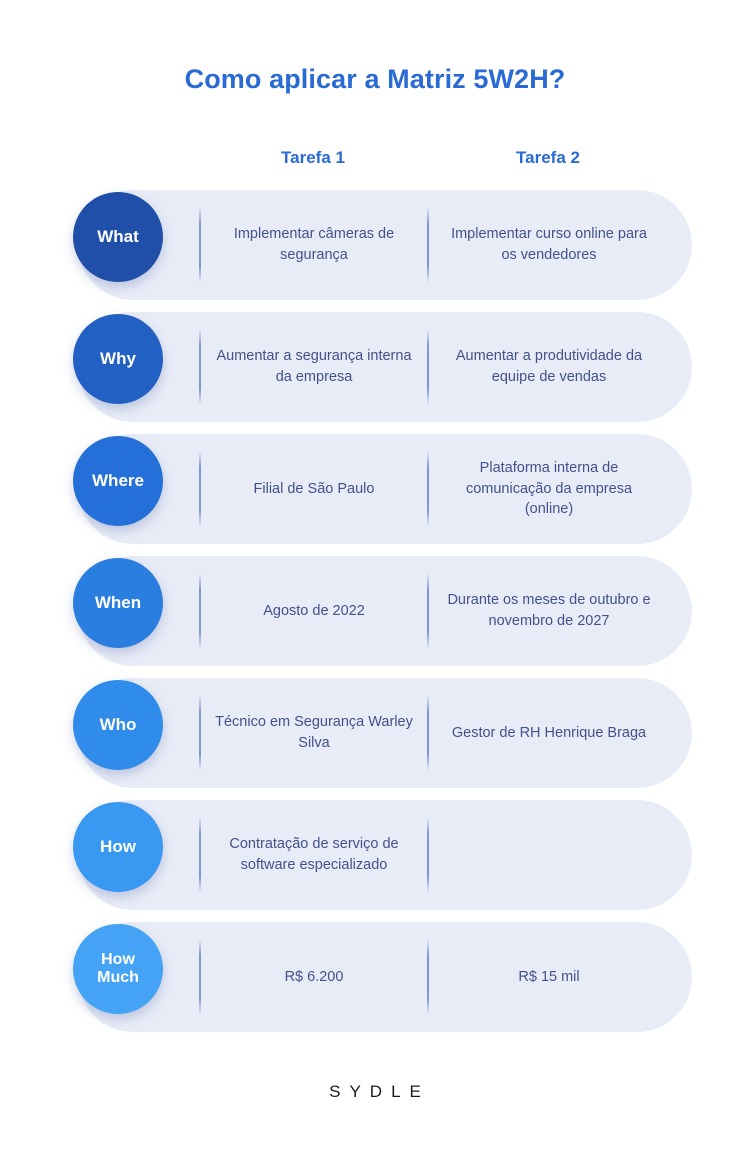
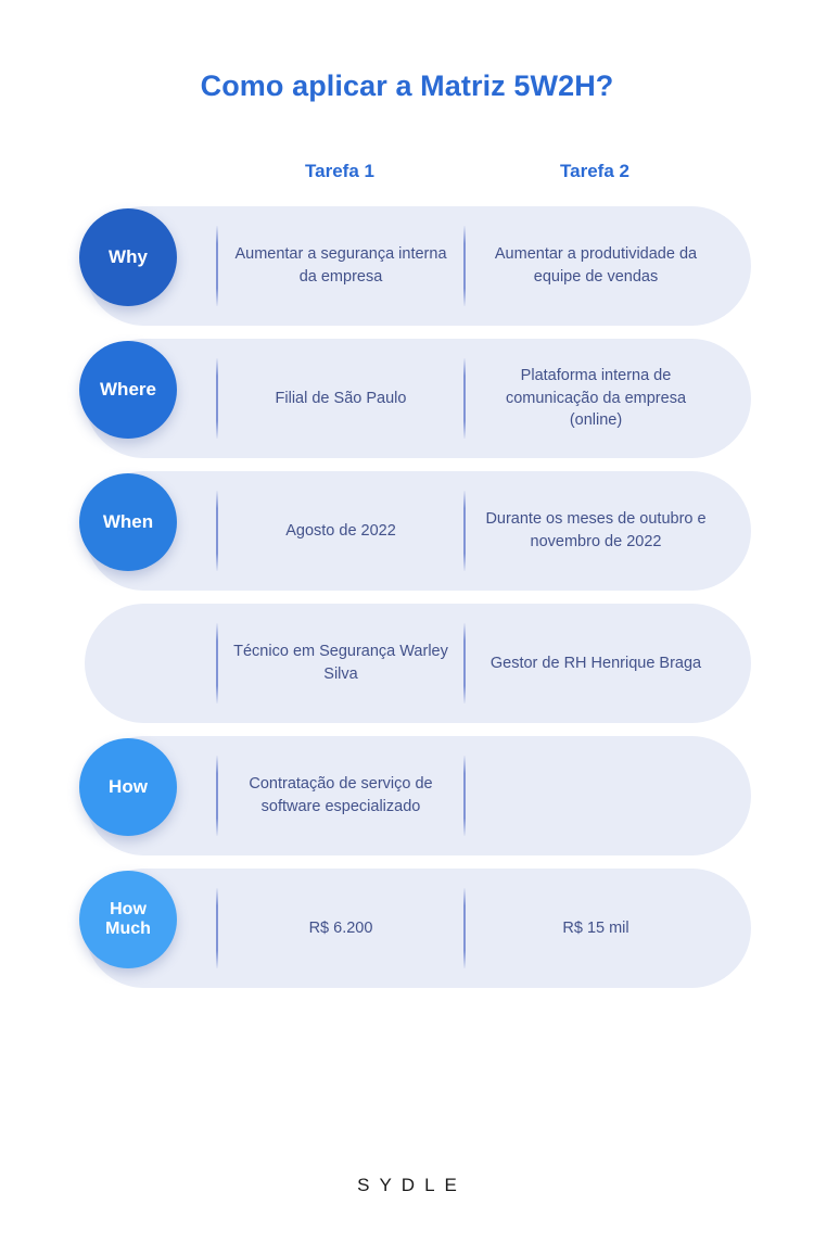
  Como aplicar a Matriz 5W2H?
  Tarefa 1
  Tarefa 2
- What
- Implementar câmeras de segurança
- Implementar curso online para os vendedores
  Why
  Aumentar a segurança interna da empresa
  Aumentar a produtividade da equipe de vendas
  Where
  Filial de São Paulo
  Plataforma interna de comunicação da empresa (online)
  When
  Agosto de 2022
- Durante os meses de outubro e novembro de 2027
+ Durante os meses de outubro e novembro de 2022
- Who
  Técnico em Segurança Warley Silva
  Gestor de RH Henrique Braga
  How
  Contratação de serviço de software especializado
  How
  Much
  R$ 6.200
  R$ 15 mil
  SYDLE
